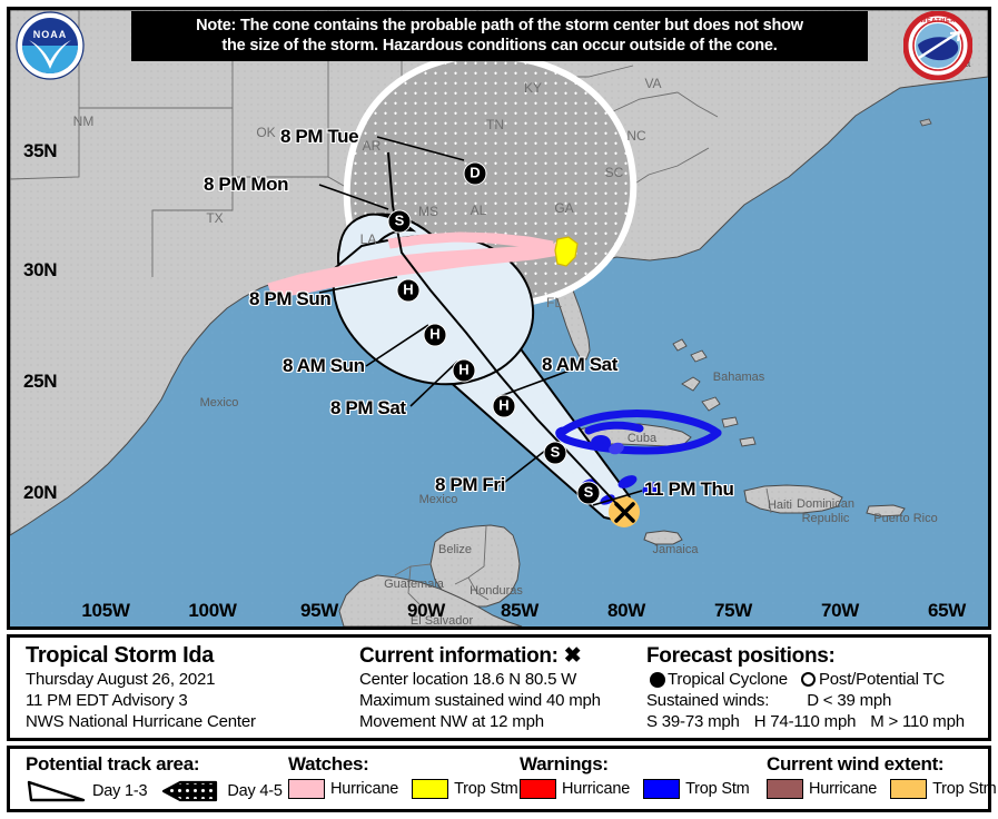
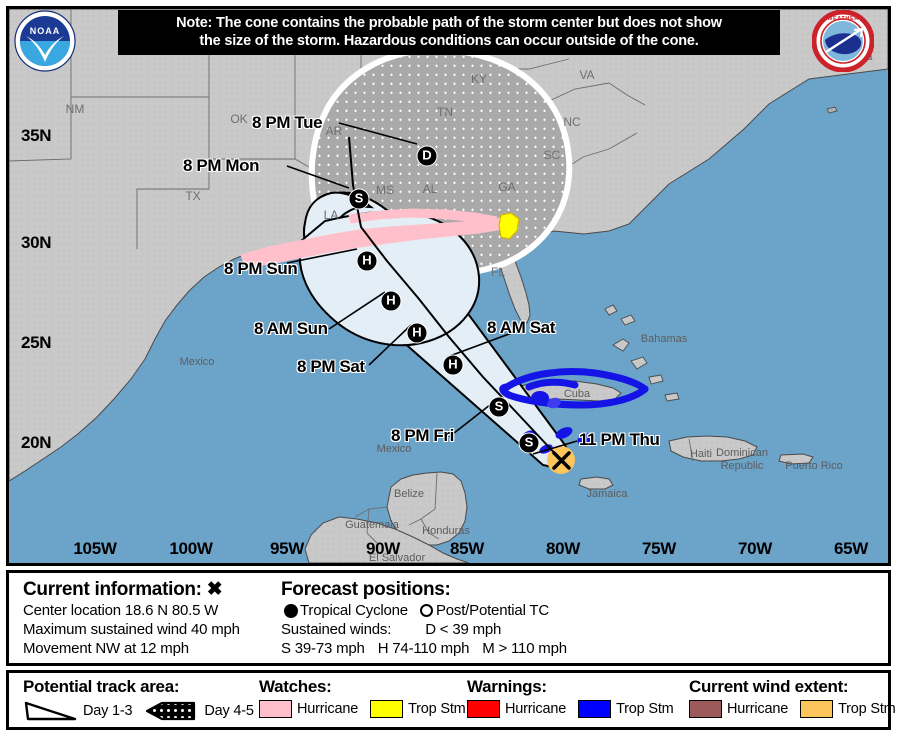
  NM
  OK
  TX
  AR
  LA
  MS
  AL
  TN
  KY
  GA
  SC
  NC
  VA
  FL
  Mexico
  Mexico
  Belize
  Guatemala
  Honduras
  El Salvador
  Cuba
  Jamaica
  Bahamas
  Haiti
  Dominican
  Republic
  Puerto Rico
  35N
  30N
  25N
  20N
  105W
  100W
  95W
  90W
  85W
  80W
  75W
  70W
  65W
  8 PM Tue
  8 PM Mon
  8 PM Sun
  8 AM Sun
  8 PM Sat
  8 AM Sat
  8 PM Fri
  11 PM Thu
  D
  S
  H
  H
  H
  H
  S
  S
  Note: The cone contains the probable path of the storm center but does not show
  the size of the storm. Hazardous conditions can occur outside of the cone.
  NOAA
- Tropical Storm Ida
- Thursday August 26, 2021
- 11 PM EDT Advisory 3
- NWS National Hurricane Center
  Current information: ✖
  Center location 18.6 N 80.5 W
  Maximum sustained wind 40 mph
  Movement NW at 12 mph
  Forecast positions:
  Tropical Cyclone
  Post/Potential TC
  Sustained winds:
  D < 39 mph
  S 39-73 mph
  H 74-110 mph
  M > 110 mph
  Potential track area:
  Day 1-3
  Day 4-5
  Watches:
  Hurricane
  Trop Stm
  Warnings:
  Hurricane
  Trop Stm
  Current wind extent:
  Hurricane
  Trop Stm
